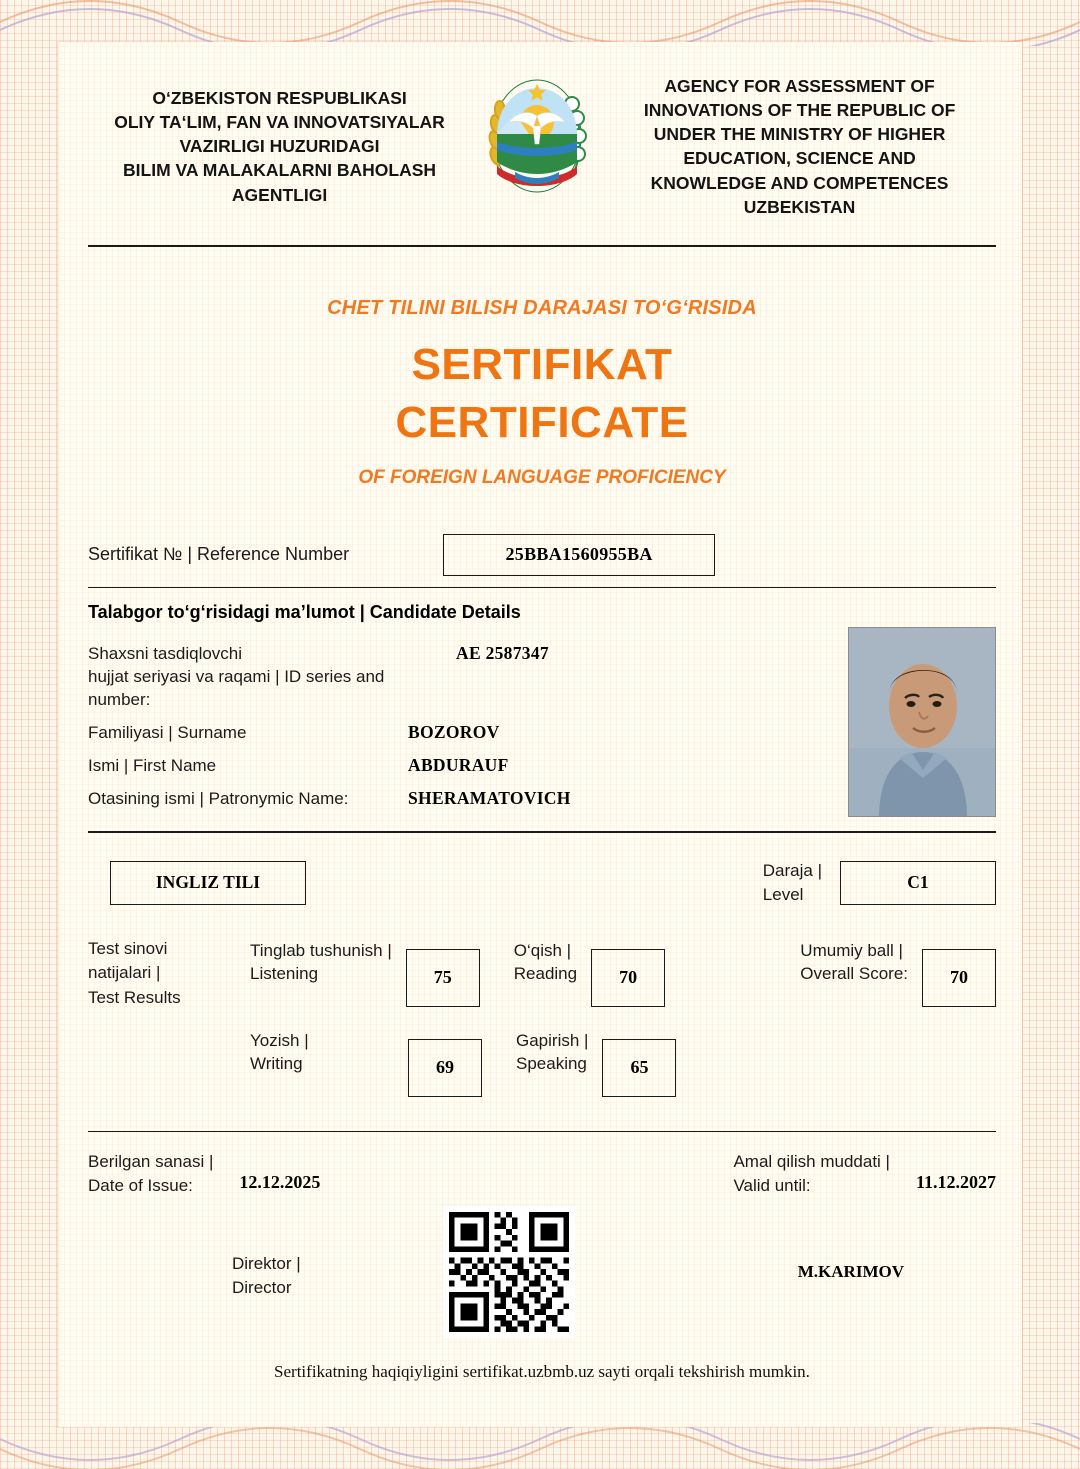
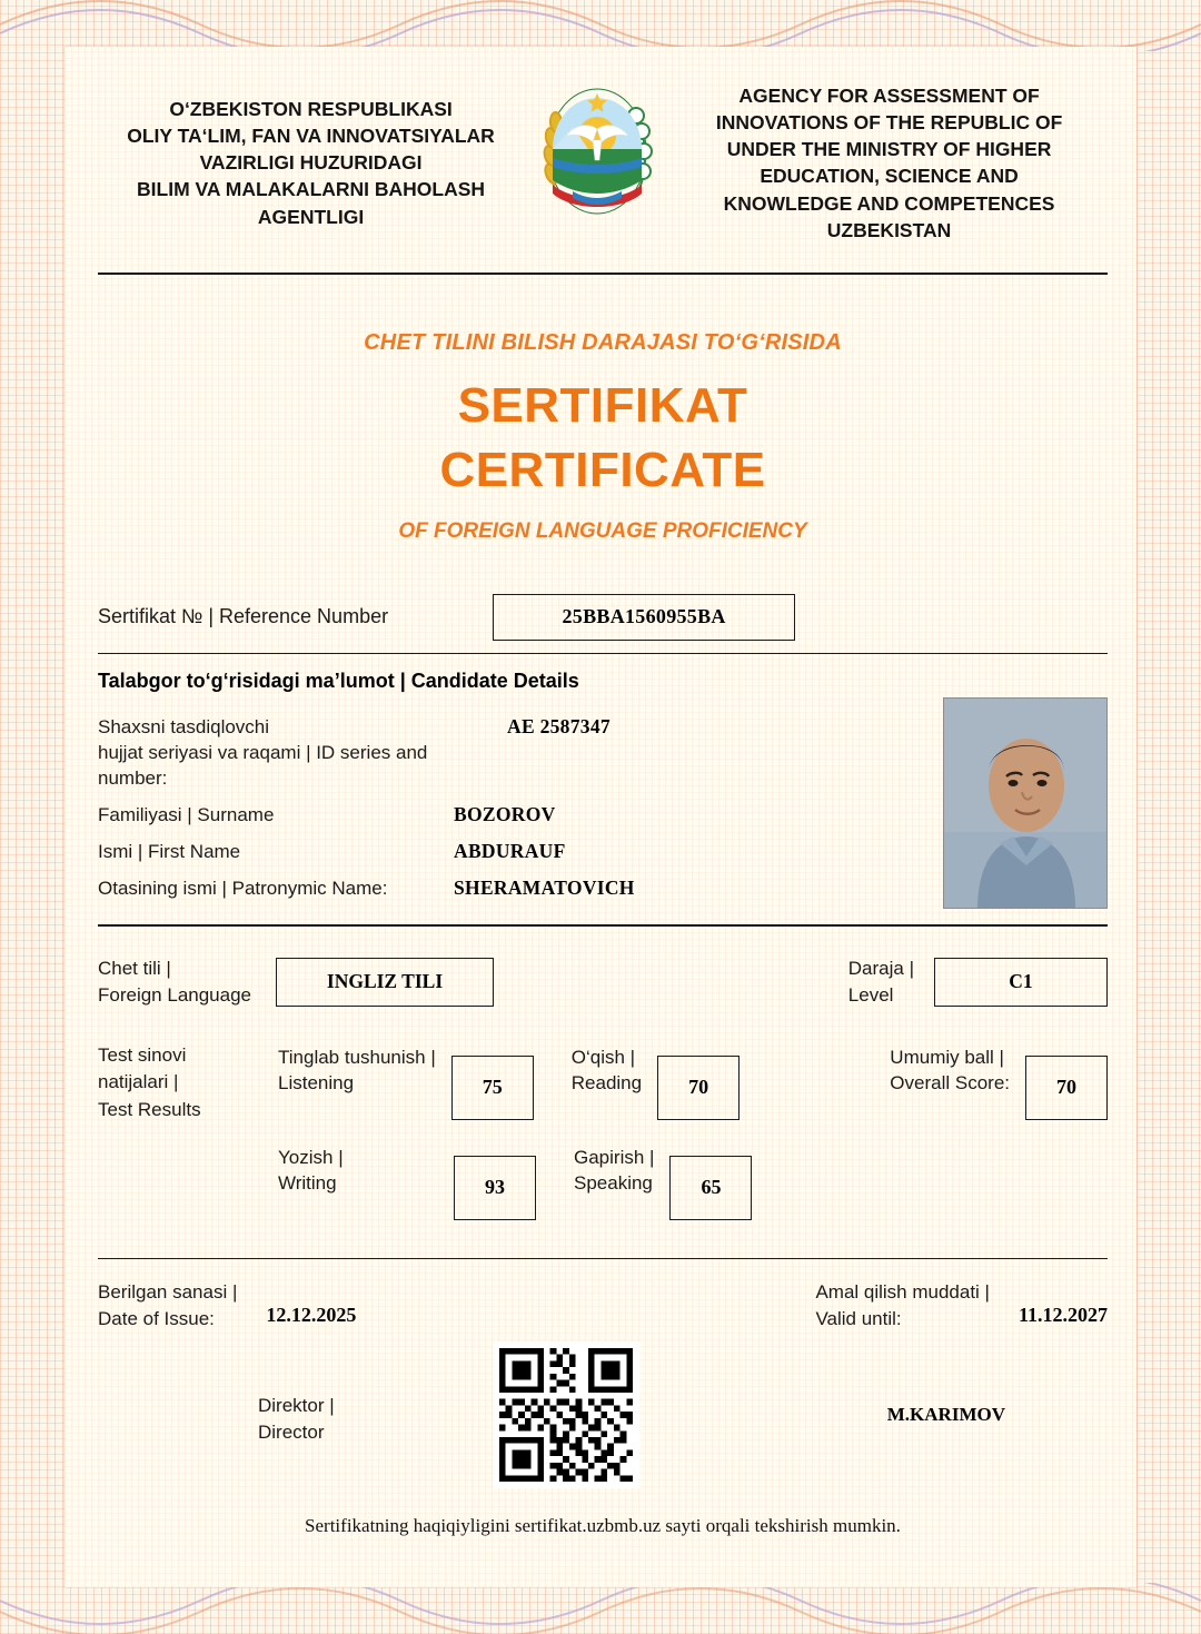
  O‘ZBEKISTON RESPUBLIKASI
  OLIY TA‘LIM, FAN VA INNOVATSIYALAR
  VAZIRLIGI HUZURIDAGI
  BILIM VA MALAKALARNI BAHOLASH
  AGENTLIGI
  AGENCY FOR ASSESSMENT OF
  INNOVATIONS OF THE REPUBLIC OF
  UNDER THE MINISTRY OF HIGHER
  EDUCATION, SCIENCE AND
  KNOWLEDGE AND COMPETENCES
  UZBEKISTAN
  CHET TILINI BILISH DARAJASI TO‘G‘RISIDA
  SERTIFIKAT
  CERTIFICATE
  OF FOREIGN LANGUAGE PROFICIENCY
  Sertifikat № | Reference Number
  25BBA1560955BA
  Talabgor to‘g‘risidagi ma’lumot | Candidate Details
  Shaxsni tasdiqlovchi
  hujjat seriyasi va raqami | ID series and number:
  AE 2587347
  Familiyasi | Surname
  BOZOROV
  Ismi | First Name
  ABDURAUF
  Otasining ismi | Patronymic Name:
  SHERAMATOVICH
+ Chet tili |
+ Foreign Language
  INGLIZ TILI
  Daraja |
  Level
  C1
  Test sinovi
  natijalari |
  Test Results
  Tinglab tushunish |
  Listening
  75
  O‘qish |
  Reading
  70
  Umumiy ball |
  Overall Score:
  70
  Yozish |
  Writing
- 69
+ 93
  Gapirish |
  Speaking
  65
  Berilgan sanasi |
  Date of Issue:
  12.12.2025
  Amal qilish muddati |
  Valid until:
  11.12.2027
  Direktor |
  Director
  M.KARIMOV
  Sertifikatning haqiqiyligini sertifikat.uzbmb.uz sayti orqali tekshirish mumkin.
